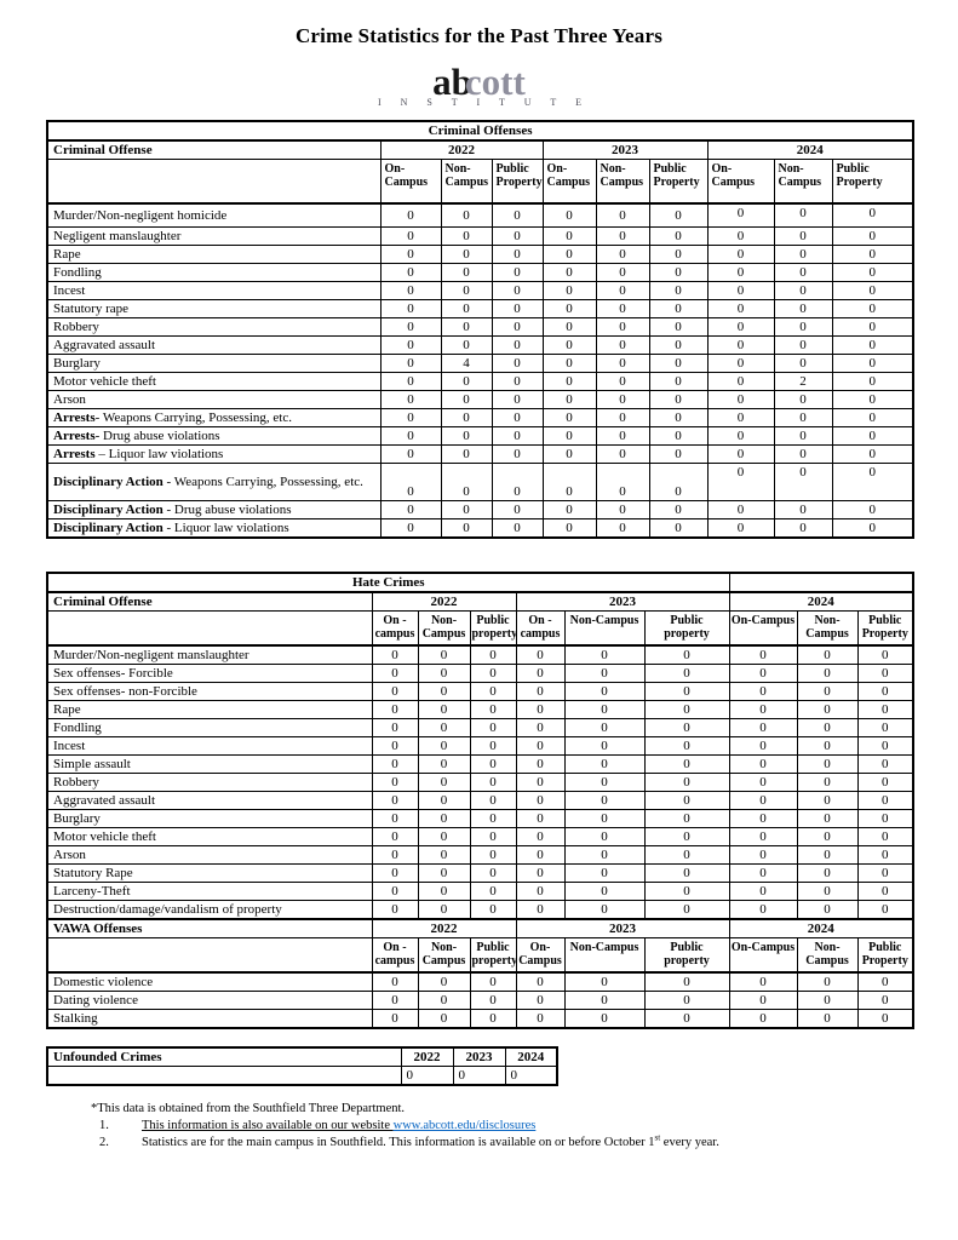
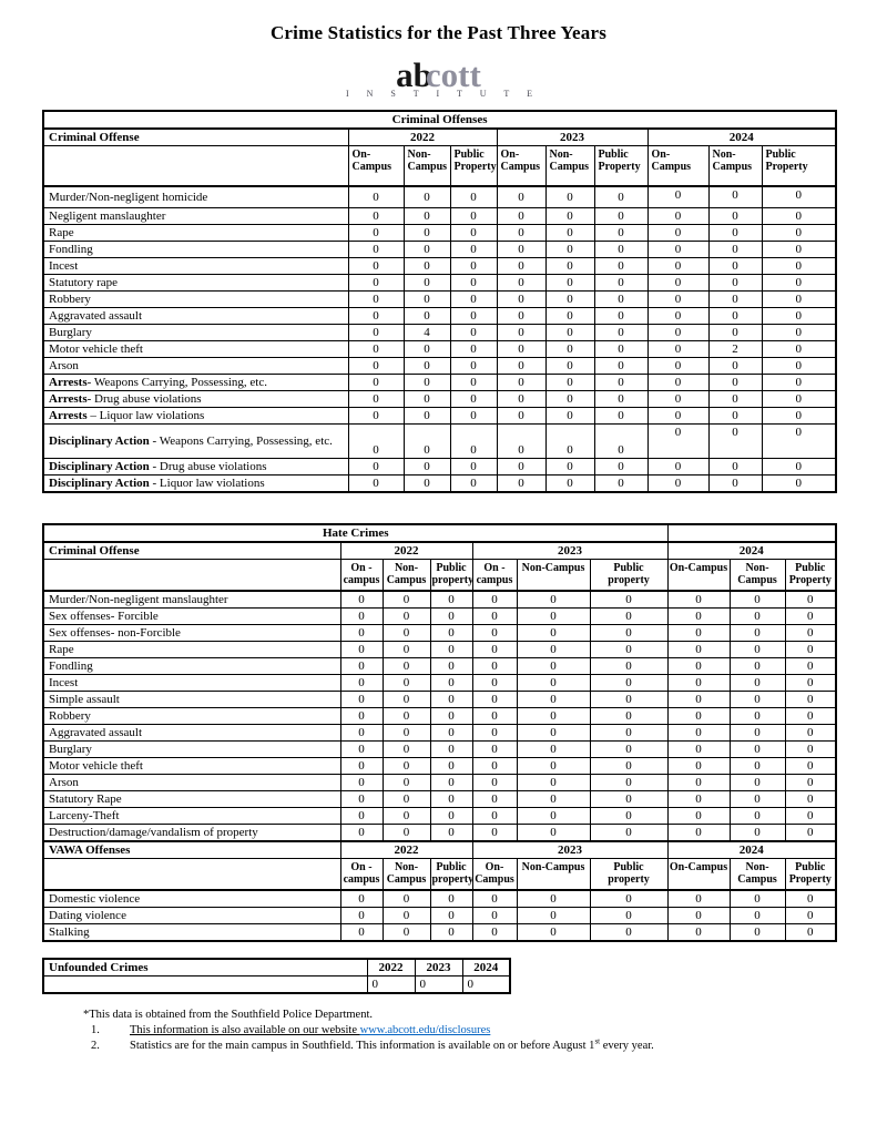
  Crime Statistics for the Past Three Years
  abcott
  I N S T I T U T E
  Criminal Offenses
  Criminal Offense	2022	2023	2024
  	On-Campus	Non-Campus	Public Property	On-Campus	Non-Campus	Public Property	On-Campus	Non-Campus	Public Property
  Murder/Non-negligent homicide	0	0	0	0	0	0	0	0	0
  Negligent manslaughter	0	0	0	0	0	0	0	0	0
  Rape	0	0	0	0	0	0	0	0	0
  Fondling	0	0	0	0	0	0	0	0	0
  Incest	0	0	0	0	0	0	0	0	0
  Statutory rape	0	0	0	0	0	0	0	0	0
  Robbery	0	0	0	0	0	0	0	0	0
  Aggravated assault	0	0	0	0	0	0	0	0	0
  Burglary	0	4	0	0	0	0	0	0	0
  Motor vehicle theft	0	0	0	0	0	0	0	2	0
  Arson	0	0	0	0	0	0	0	0	0
  Arrests- Weapons Carrying, Possessing, etc.	0	0	0	0	0	0	0	0	0
  Arrests- Drug abuse violations	0	0	0	0	0	0	0	0	0
  Arrests – Liquor law violations	0	0	0	0	0	0	0	0	0
  Disciplinary Action - Weapons Carrying, Possessing, etc.	0	0	0	0	0	0	0	0	0
  Disciplinary Action - Drug abuse violations	0	0	0	0	0	0	0	0	0
  Disciplinary Action - Liquor law violations	0	0	0	0	0	0	0	0	0
  Hate Crimes
  Criminal Offense	2022	2023	2024
  	On - campus	Non-Campus	Public property	On - campus	Non-Campus	Public property	On-Campus	Non-Campus	Public Property
  Murder/Non-negligent manslaughter	0	0	0	0	0	0	0	0	0
  Sex offenses- Forcible	0	0	0	0	0	0	0	0	0
  Sex offenses- non-Forcible	0	0	0	0	0	0	0	0	0
  Rape	0	0	0	0	0	0	0	0	0
  Fondling	0	0	0	0	0	0	0	0	0
  Incest	0	0	0	0	0	0	0	0	0
  Simple assault	0	0	0	0	0	0	0	0	0
  Robbery	0	0	0	0	0	0	0	0	0
  Aggravated assault	0	0	0	0	0	0	0	0	0
  Burglary	0	0	0	0	0	0	0	0	0
  Motor vehicle theft	0	0	0	0	0	0	0	0	0
  Arson	0	0	0	0	0	0	0	0	0
  Statutory Rape	0	0	0	0	0	0	0	0	0
  Larceny-Theft	0	0	0	0	0	0	0	0	0
  Destruction/damage/vandalism of property	0	0	0	0	0	0	0	0	0
  VAWA Offenses	2022	2023	2024
  	On - campus	Non-Campus	Public property	On-Campus	Non-Campus	Public property	On-Campus	Non-Campus	Public Property
  Domestic violence	0	0	0	0	0	0	0	0	0
  Dating violence	0	0	0	0	0	0	0	0	0
  Stalking	0	0	0	0	0	0	0	0	0
  Unfounded Crimes	2022	2023	2024
  	0	0	0
- *This data is obtained from the Southfield Three Department.
+ *This data is obtained from the Southfield Police Department.
  1.
  This information is also available on our website www.abcott.edu/disclosures
  2.
- Statistics are for the main campus in Southfield. This information is available on or before October 1st every year.
+ Statistics are for the main campus in Southfield. This information is available on or before August 1st every year.
